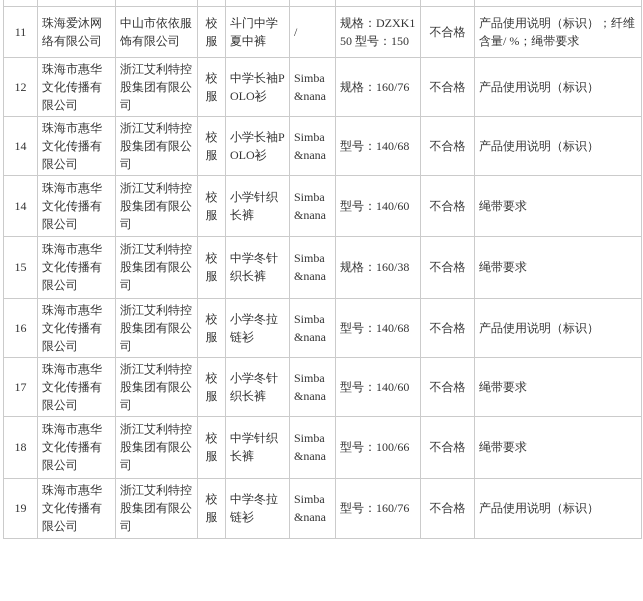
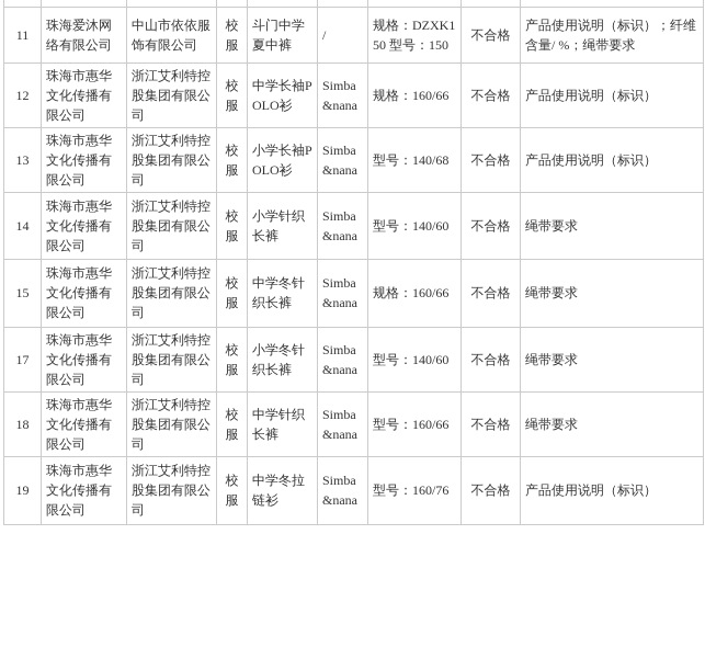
  11	珠海爱沐网络有限公司	中山市依依服饰有限公司	校服	斗门中学夏中裤	/	规格：DZXK150 型号：150	不合格	产品使用说明（标识）；纤维含量/ %；绳带要求
- 12	珠海市惠华文化传播有限公司	浙江艾利特控股集团有限公司	校服	中学长袖POLO衫	Simba&nana	规格：160/76	不合格	产品使用说明（标识）
+ 12	珠海市惠华文化传播有限公司	浙江艾利特控股集团有限公司	校服	中学长袖POLO衫	Simba&nana	规格：160/66	不合格	产品使用说明（标识）
- 14	珠海市惠华文化传播有限公司	浙江艾利特控股集团有限公司	校服	小学长袖POLO衫	Simba&nana	型号：140/68	不合格	产品使用说明（标识）
+ 13	珠海市惠华文化传播有限公司	浙江艾利特控股集团有限公司	校服	小学长袖POLO衫	Simba&nana	型号：140/68	不合格	产品使用说明（标识）
  14	珠海市惠华文化传播有限公司	浙江艾利特控股集团有限公司	校服	小学针织长裤	Simba&nana	型号：140/60	不合格	绳带要求
- 15	珠海市惠华文化传播有限公司	浙江艾利特控股集团有限公司	校服	中学冬针织长裤	Simba&nana	规格：160/38	不合格	绳带要求
+ 15	珠海市惠华文化传播有限公司	浙江艾利特控股集团有限公司	校服	中学冬针织长裤	Simba&nana	规格：160/66	不合格	绳带要求
- 16	珠海市惠华文化传播有限公司	浙江艾利特控股集团有限公司	校服	小学冬拉链衫	Simba&nana	型号：140/68	不合格	产品使用说明（标识）
  17	珠海市惠华文化传播有限公司	浙江艾利特控股集团有限公司	校服	小学冬针织长裤	Simba&nana	型号：140/60	不合格	绳带要求
- 18	珠海市惠华文化传播有限公司	浙江艾利特控股集团有限公司	校服	中学针织长裤	Simba&nana	型号：100/66	不合格	绳带要求
+ 18	珠海市惠华文化传播有限公司	浙江艾利特控股集团有限公司	校服	中学针织长裤	Simba&nana	型号：160/66	不合格	绳带要求
  19	珠海市惠华文化传播有限公司	浙江艾利特控股集团有限公司	校服	中学冬拉链衫	Simba&nana	型号：160/76	不合格	产品使用说明（标识）
